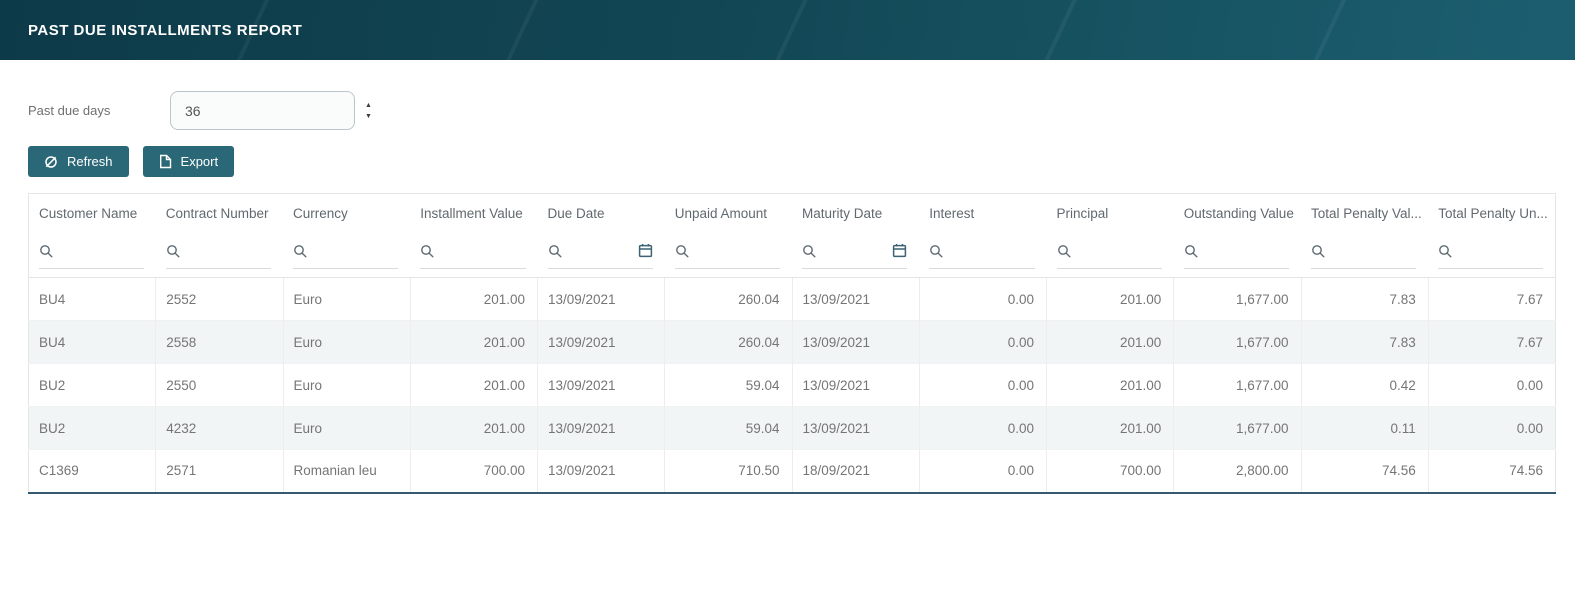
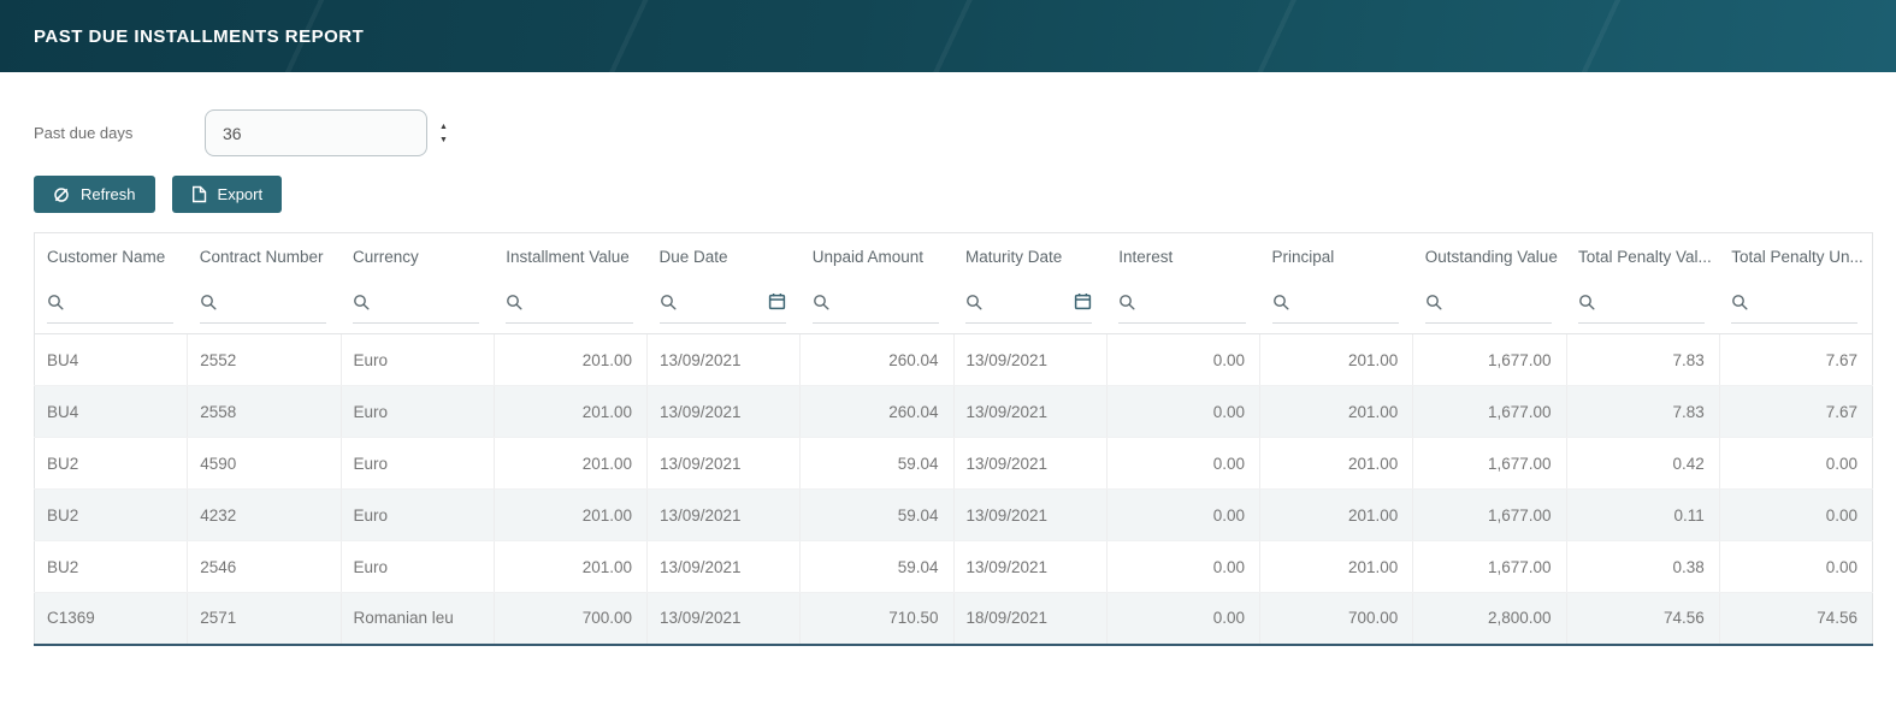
  PAST DUE INSTALLMENTS REPORT
  Past due days
  36
  Refresh
  Export
  Customer Name	Contract Number	Currency	Installment Value	Due Date	Unpaid Amount	Maturity Date	Interest	Principal	Outstanding Value	Total Penalty Val...	Total Penalty Un...
  BU4	2552	Euro	201.00	13/09/2021	260.04	13/09/2021	0.00	201.00	1,677.00	7.83	7.67
  BU4	2558	Euro	201.00	13/09/2021	260.04	13/09/2021	0.00	201.00	1,677.00	7.83	7.67
- BU2	2550	Euro	201.00	13/09/2021	59.04	13/09/2021	0.00	201.00	1,677.00	0.42	0.00
+ BU2	4590	Euro	201.00	13/09/2021	59.04	13/09/2021	0.00	201.00	1,677.00	0.42	0.00
  BU2	4232	Euro	201.00	13/09/2021	59.04	13/09/2021	0.00	201.00	1,677.00	0.11	0.00
+ BU2	2546	Euro	201.00	13/09/2021	59.04	13/09/2021	0.00	201.00	1,677.00	0.38	0.00
  C1369	2571	Romanian leu	700.00	13/09/2021	710.50	18/09/2021	0.00	700.00	2,800.00	74.56	74.56
